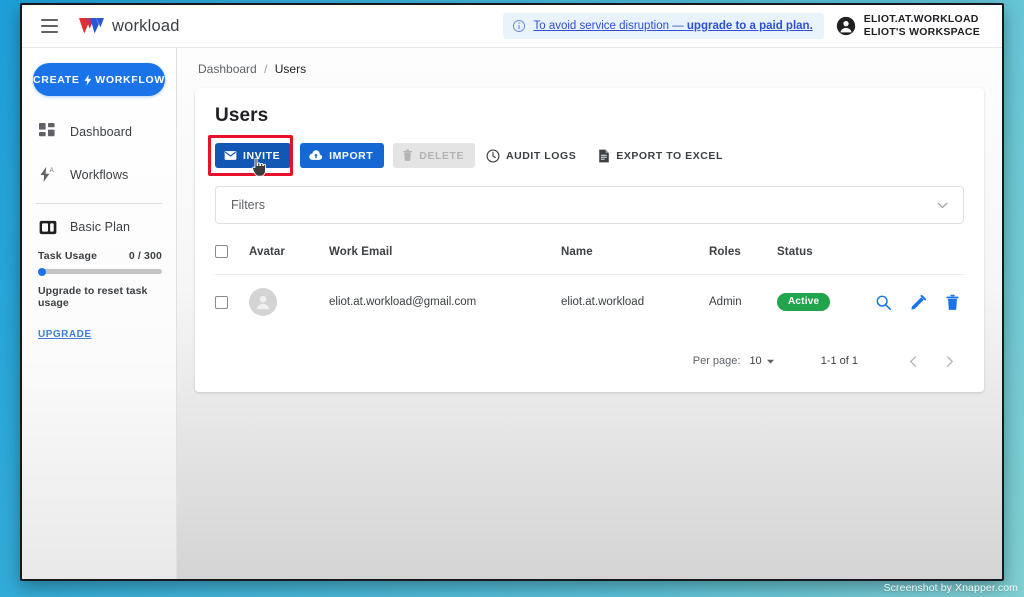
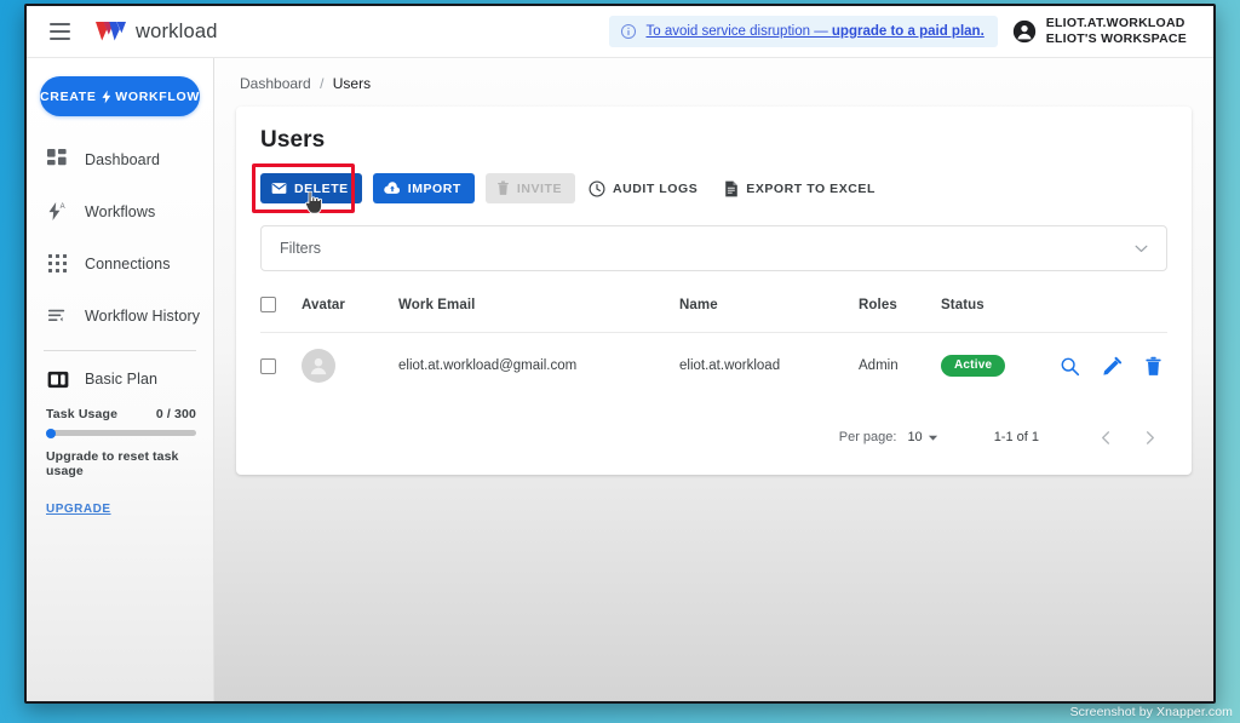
  workload
  To avoid service disruption — upgrade to a paid plan.
  ELIOT.AT.WORKLOAD
  ELIOT'S WORKSPACE
  CREATE
  WORKFLOW
  Dashboard
  Workflows
+ Connections
+ Workflow History
  Basic Plan
  Task Usage
  0 / 300
  Upgrade to reset task usage
  UPGRADE
  Dashboard / Users
  Users
- INVITE
+ DELETE
  IMPORT
- DELETE
+ INVITE
  AUDIT LOGS
  EXPORT TO EXCEL
  Filters
  	Avatar	Work Email	Name	Roles	Status
  		eliot.at.workload@gmail.com	eliot.at.workload	Admin	Active
  Per page:
  10
  1-1 of 1
  Screenshot by Xnapper.com
